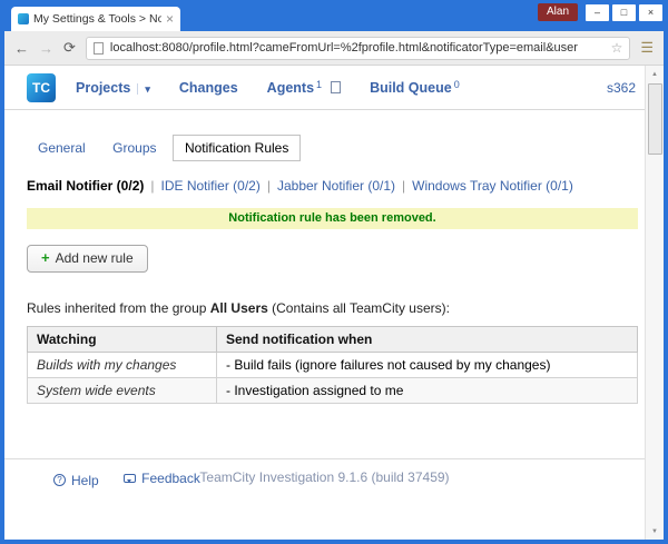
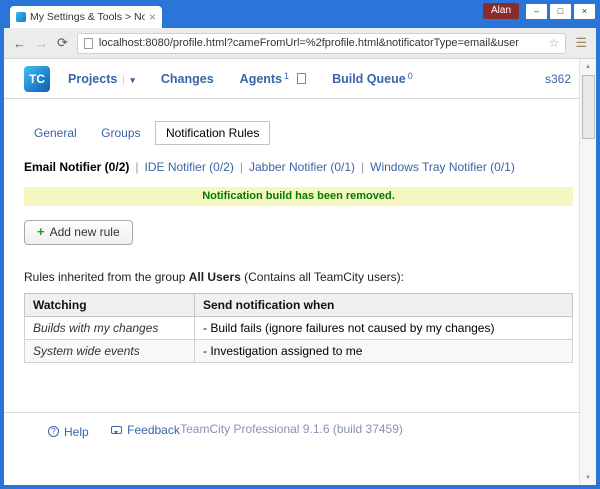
  My Settings & Tools > No
  ×
  Alan
  –
  □
  ×
  ←
  →
  ⟳
  localhost:8080/profile.html?cameFromUrl=%2fprofile.html&notificatorType=email&user
  ☆
  ☰
  TC
  Projects ▾
  Changes
  Agents 1
  Build Queue 0
  s362
  General Groups Notification Rules
  Email Notifier (0/2) | IDE Notifier (0/2) | Jabber Notifier (0/1) | Windows Tray Notifier (0/1)
- Notification rule has been removed.
+ Notification build has been removed.
  +
  Add new rule
  Rules inherited from the group All Users (Contains all TeamCity users):
  Watching	Send notification when
  Builds with my changes	- Build fails (ignore failures not caused by my changes)
  System wide events	- Investigation assigned to me
  ?
  Help
  Feedback
- TeamCity Investigation 9.1.6 (build 37459)
+ TeamCity Professional 9.1.6 (build 37459)
